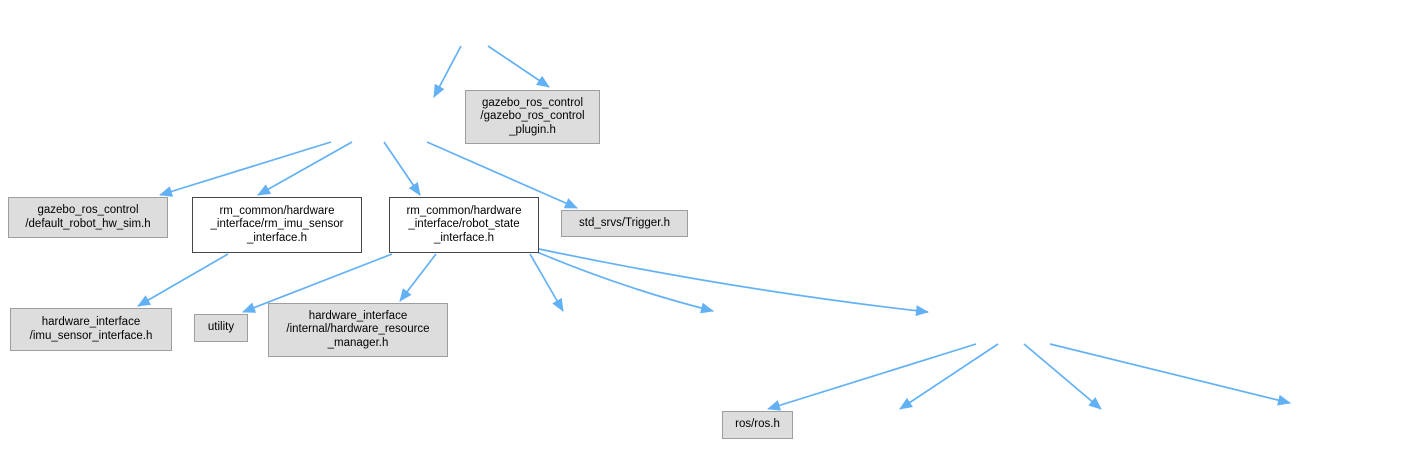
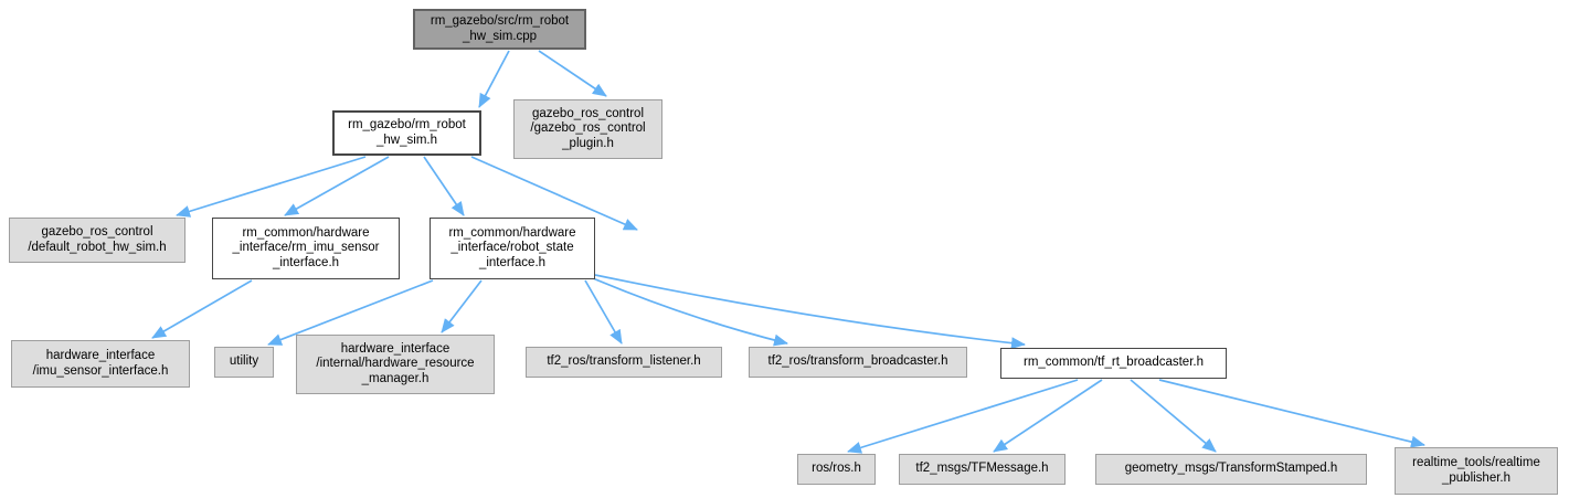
+ rm_gazebo/src/rm_robot
+ _hw_sim.cpp
+ rm_gazebo/rm_robot
+ _hw_sim.h
  gazebo_ros_control
  /gazebo_ros_control
  _plugin.h
  gazebo_ros_control
  /default_robot_hw_sim.h
  rm_common/hardware
  _interface/rm_imu_sensor
  _interface.h
  rm_common/hardware
  _interface/robot_state
  _interface.h
- std_srvs/Trigger.h
  hardware_interface
  /imu_sensor_interface.h
  utility
  hardware_interface
  /internal/hardware_resource
  _manager.h
+ tf2_ros/transform_listener.h
+ tf2_ros/transform_broadcaster.h
+ rm_common/tf_rt_broadcaster.h
  ros/ros.h
+ tf2_msgs/TFMessage.h
+ geometry_msgs/TransformStamped.h
+ realtime_tools/realtime
+ _publisher.h
